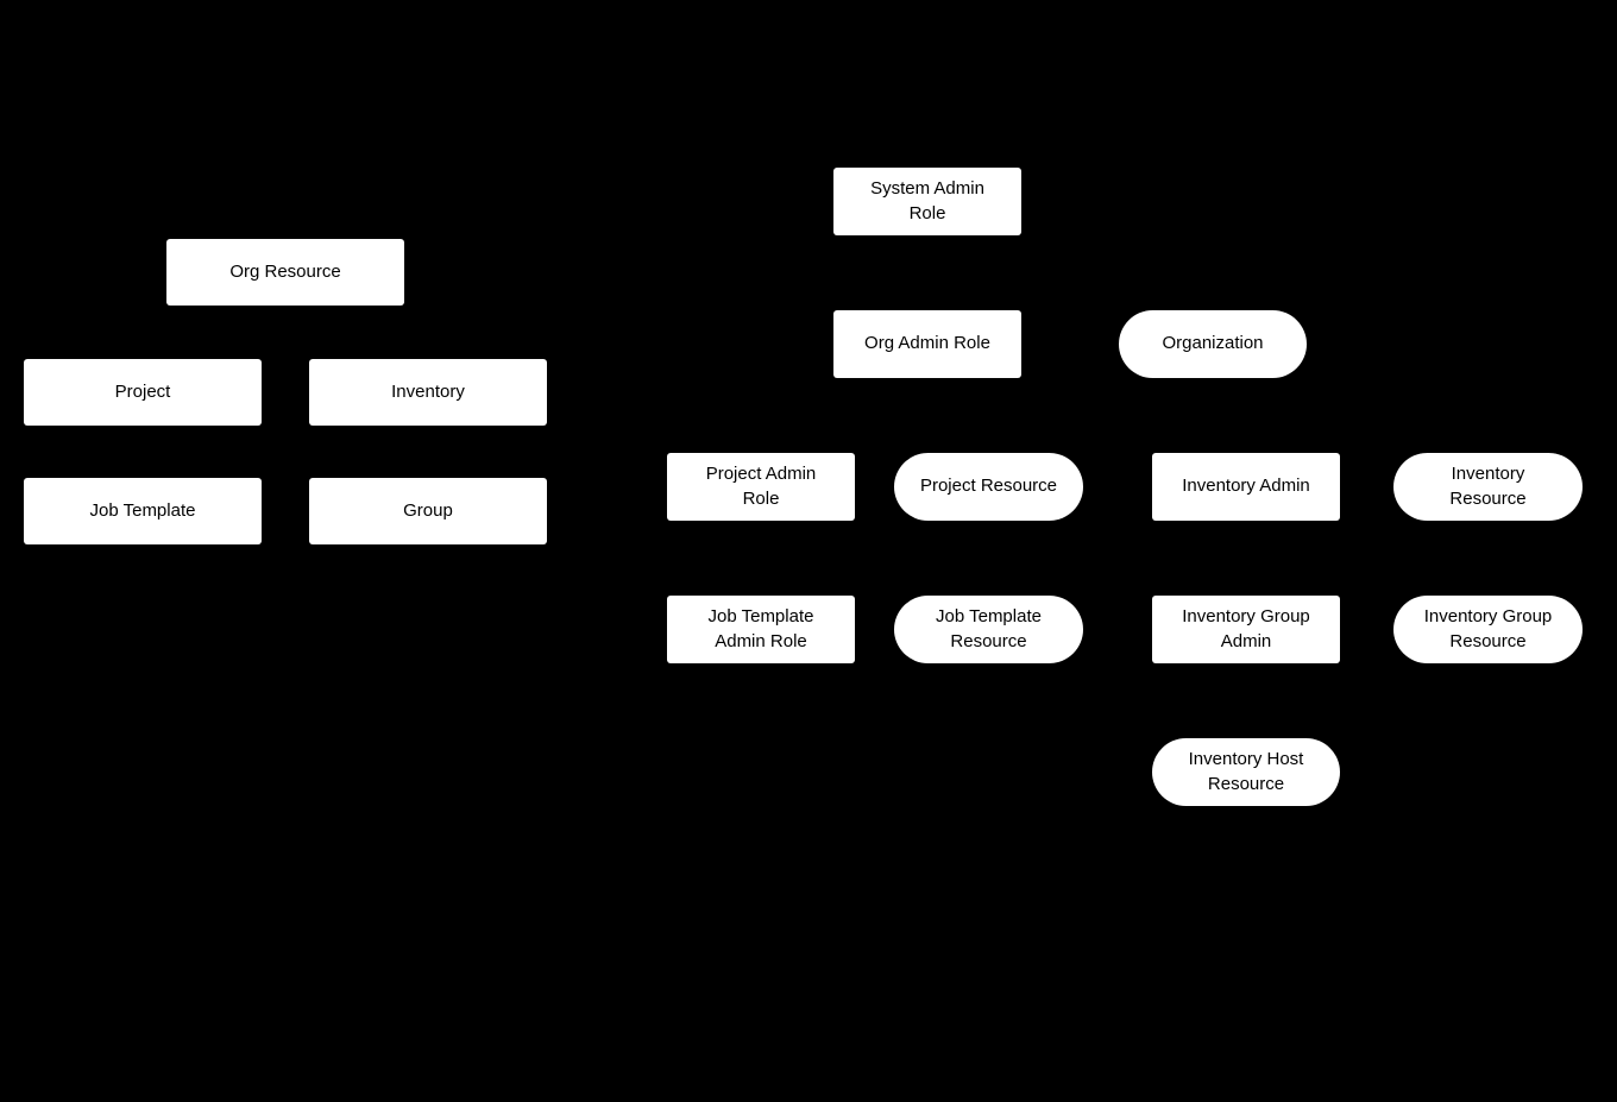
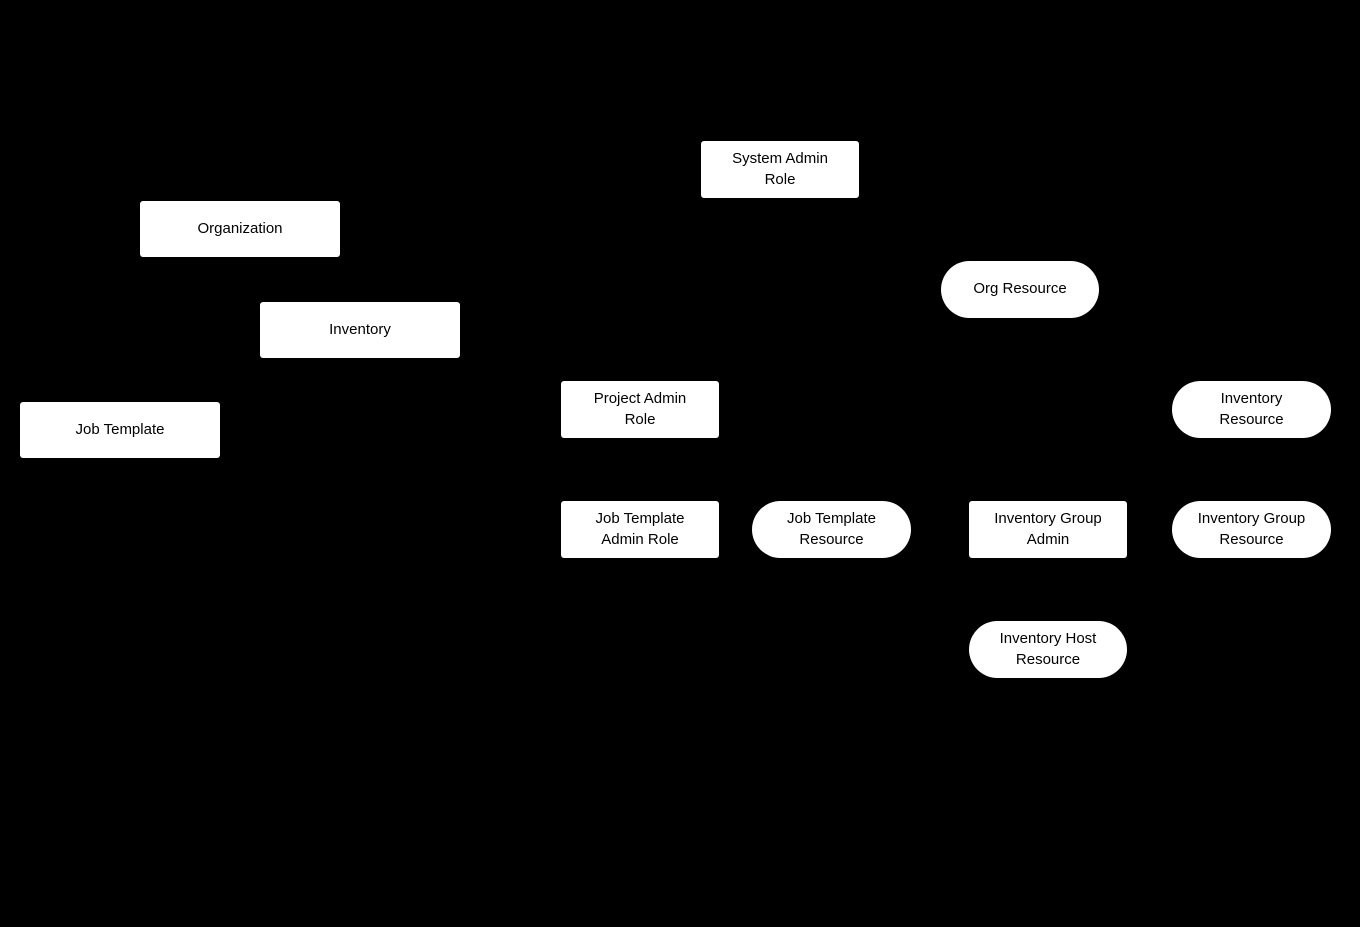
- Org Resource
+ Organization
- Project
  Inventory
  Job Template
- Group
  System Admin
  Role
- Org Admin Role
- Organization
+ Org Resource
  Project Admin
  Role
- Project Resource
- Inventory Admin
  Inventory
  Resource
  Job Template
  Admin Role
  Job Template
  Resource
  Inventory Group
  Admin
  Inventory Group
  Resource
  Inventory Host
  Resource
